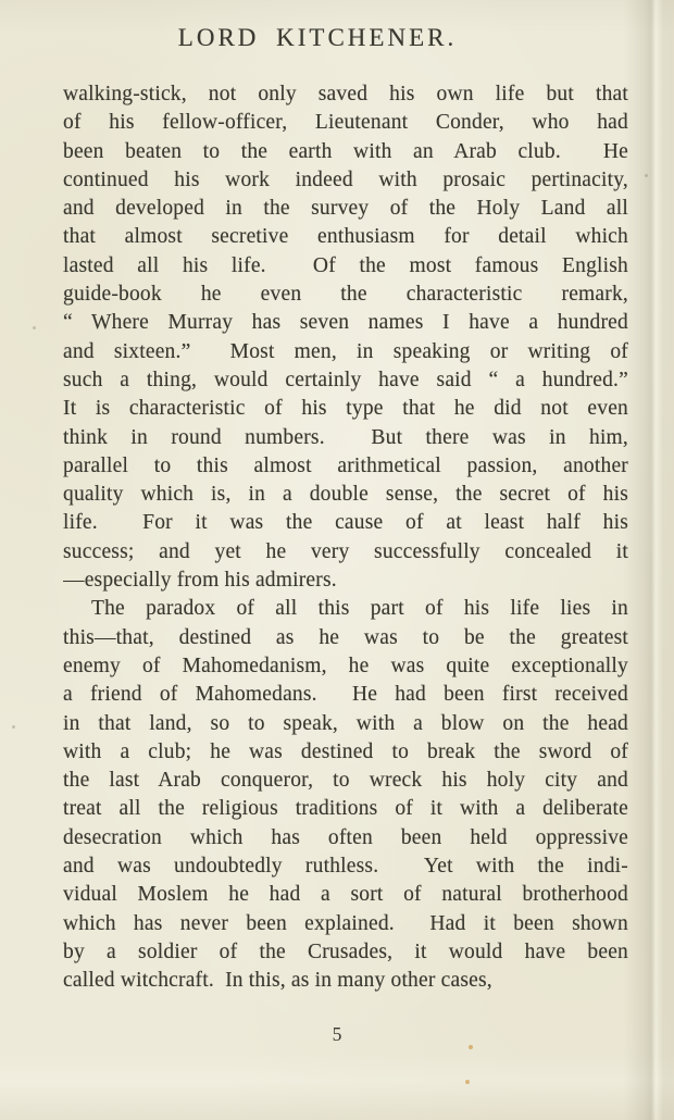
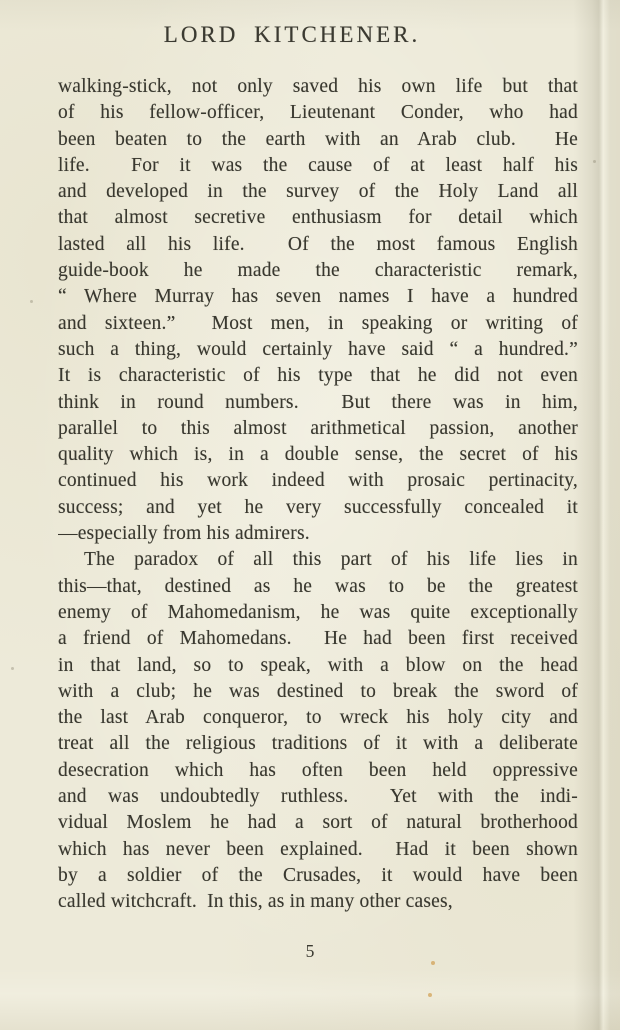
  LORD KITCHENER.
  walking-stick, not only saved his own life but that
  of his fellow-officer, Lieutenant Conder, who had
  been beaten to the earth with an Arab club. He
- continued his work indeed with prosaic pertinacity,
+ life. For it was the cause of at least half his
  and developed in the survey of the Holy Land all
  that almost secretive enthusiasm for detail which
  lasted all his life. Of the most famous English
- guide-book he even the characteristic remark,
+ guide-book he made the characteristic remark,
  “ Where Murray has seven names I have a hundred
  and sixteen.” Most men, in speaking or writing of
  such a thing, would certainly have said “ a hundred.”
  It is characteristic of his type that he did not even
  think in round numbers. But there was in him,
  parallel to this almost arithmetical passion, another
  quality which is, in a double sense, the secret of his
- life. For it was the cause of at least half his
+ continued his work indeed with prosaic pertinacity,
  success; and yet he very successfully concealed it
  —especially from his admirers.
  The paradox of all this part of his life lies in
  this—that, destined as he was to be the greatest
  enemy of Mahomedanism, he was quite exceptionally
  a friend of Mahomedans. He had been first received
  in that land, so to speak, with a blow on the head
  with a club; he was destined to break the sword of
  the last Arab conqueror, to wreck his holy city and
  treat all the religious traditions of it with a deliberate
  desecration which has often been held oppressive
  and was undoubtedly ruthless. Yet with the indi-
  vidual Moslem he had a sort of natural brotherhood
  which has never been explained. Had it been shown
  by a soldier of the Crusades, it would have been
  called witchcraft. In this, as in many other cases,
  5
